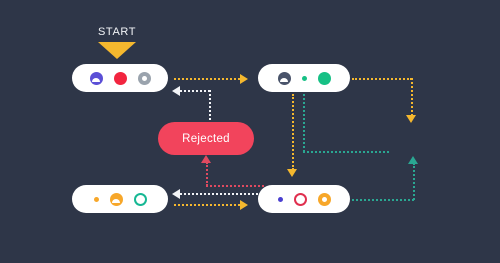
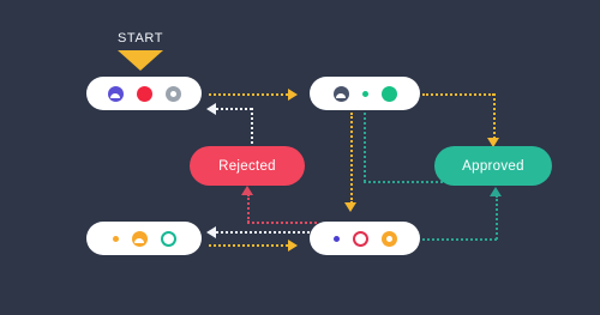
  START
  Rejected
+ Approved
